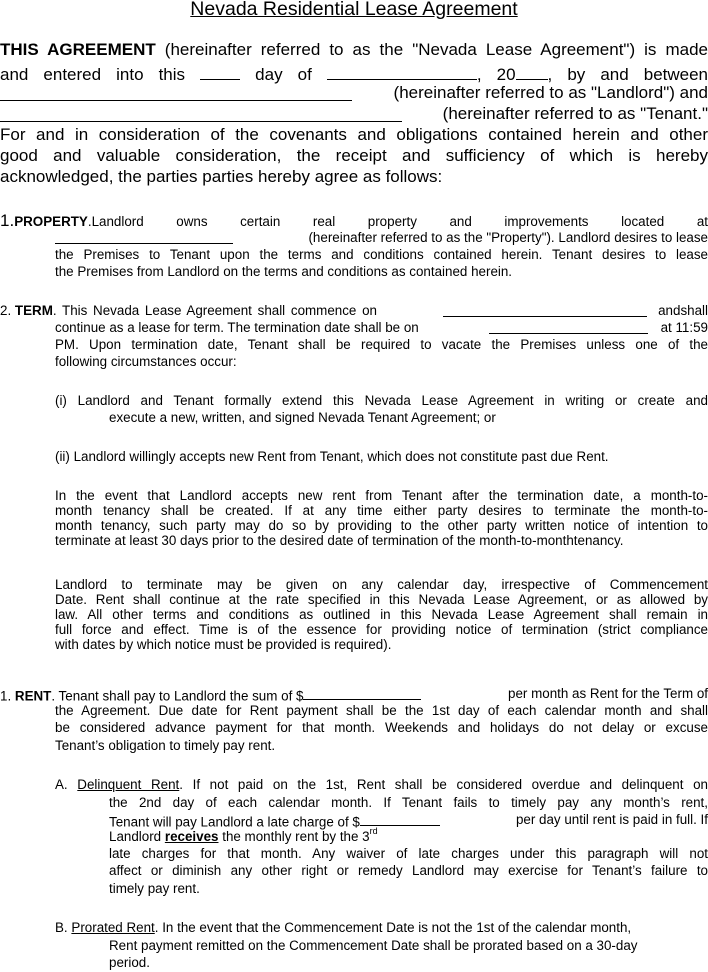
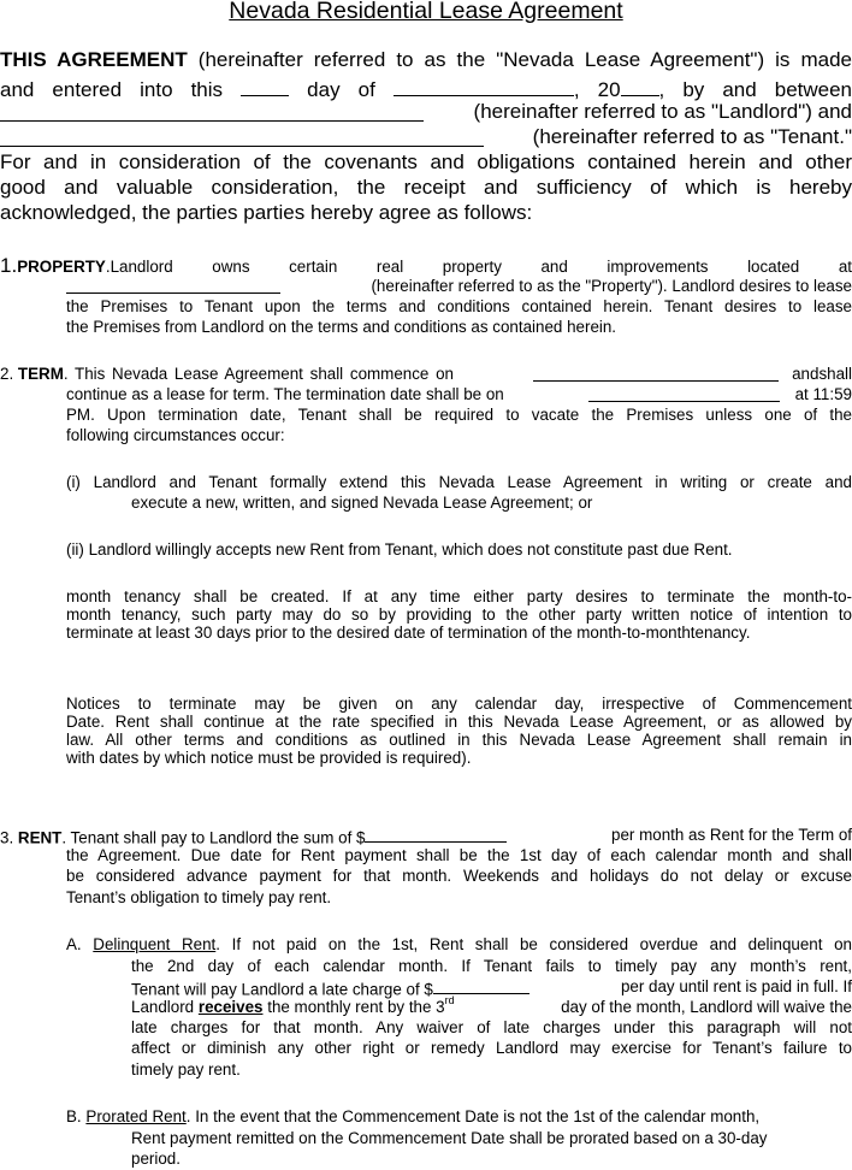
  Nevada Residential Lease Agreement
  THIS AGREEMENT (hereinafter referred to as the "Nevada Lease Agreement") is made
  and entered into this day of , 20 , by and between
  (hereinafter referred to as "Landlord") and
  (hereinafter referred to as "Tenant."
  For and in consideration of the covenants and obligations contained herein and other
  good and valuable consideration, the receipt and sufficiency of which is hereby
  acknowledged, the parties parties hereby agree as follows:
  1.PROPERTY.Landlord owns certain real property and improvements located at
  (hereinafter referred to as the "Property"). Landlord desires to lease
  the Premises to Tenant upon the terms and conditions contained herein. Tenant desires to lease
  the Premises from Landlord on the terms and conditions as contained herein.
  2. TERM. This Nevada Lease Agreement shall commence on
  andshall
  continue as a lease for term. The termination date shall be on
  at 11:59
  PM. Upon termination date, Tenant shall be required to vacate the Premises unless one of the
  following circumstances occur:
  (i) Landlord and Tenant formally extend this Nevada Lease Agreement in writing or create and
- execute a new, written, and signed Nevada Tenant Agreement; or
+ execute a new, written, and signed Nevada Lease Agreement; or
  (ii) Landlord willingly accepts new Rent from Tenant, which does not constitute past due Rent.
- In the event that Landlord accepts new rent from Tenant after the termination date, a month-to-
  month tenancy shall be created. If at any time either party desires to terminate the month-to-
  month tenancy, such party may do so by providing to the other party written notice of intention to
  terminate at least 30 days prior to the desired date of termination of the month-to-monthtenancy.
- Landlord to terminate may be given on any calendar day, irrespective of Commencement
+ Notices to terminate may be given on any calendar day, irrespective of Commencement
  Date. Rent shall continue at the rate specified in this Nevada Lease Agreement, or as allowed by
  law. All other terms and conditions as outlined in this Nevada Lease Agreement shall remain in
- full force and effect. Time is of the essence for providing notice of termination (strict compliance
  with dates by which notice must be provided is required).
- 1. RENT. Tenant shall pay to Landlord the sum of $
+ 3. RENT. Tenant shall pay to Landlord the sum of $
  per month as Rent for the Term of
  the Agreement. Due date for Rent payment shall be the 1st day of each calendar month and shall
  be considered advance payment for that month. Weekends and holidays do not delay or excuse
  Tenant’s obligation to timely pay rent.
  A. Delinquent Rent. If not paid on the 1st, Rent shall be considered overdue and delinquent on
  the 2nd day of each calendar month. If Tenant fails to timely pay any month’s rent,
  Tenant will pay Landlord a late charge of $
  per day until rent is paid in full. If
  Landlord receives the monthly rent by the 3rd
+ day of the month, Landlord will waive the
  late charges for that month. Any waiver of late charges under this paragraph will not
  affect or diminish any other right or remedy Landlord may exercise for Tenant’s failure to
  timely pay rent.
  B. Prorated Rent. In the event that the Commencement Date is not the 1st of the calendar month,
  Rent payment remitted on the Commencement Date shall be prorated based on a 30-day
  period.
